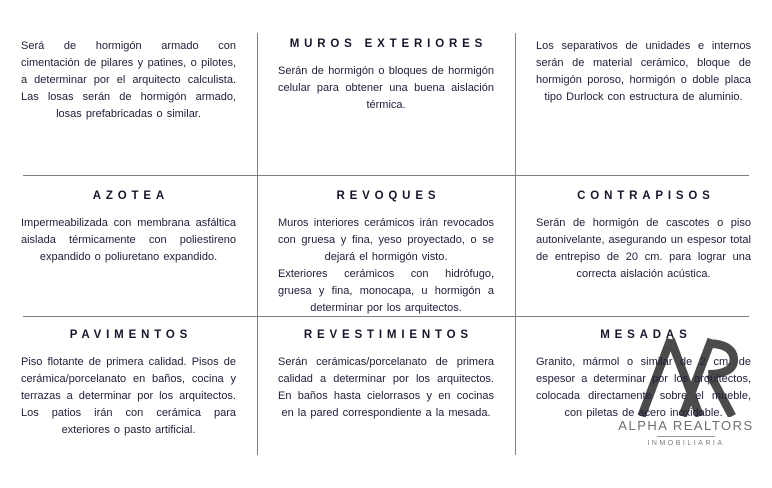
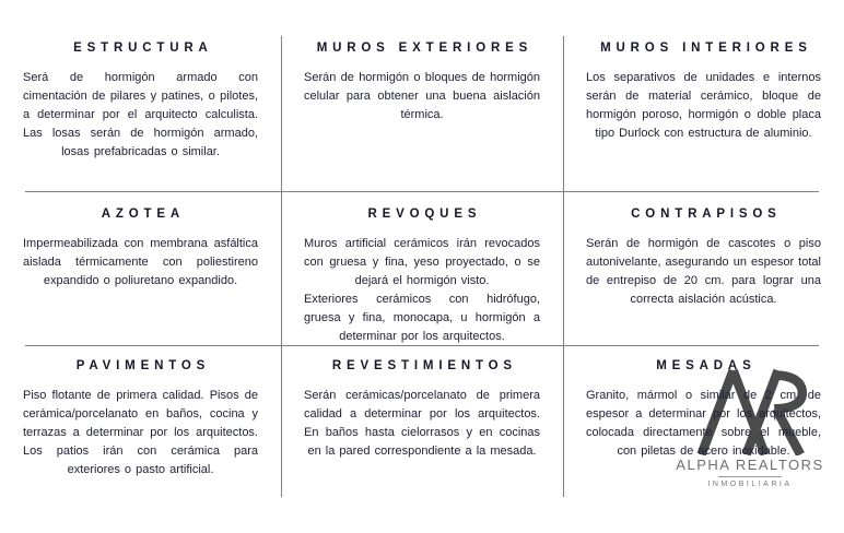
  ALPHA REALTORS
+ ESTRUCTURA
  Será de hormigón armado con cimentación de pilares y patines, o pilotes, a determinar por el arquitecto calculista. Las losas serán de hormigón armado, losas prefabricadas o similar.
  MUROS EXTERIORES
  Serán de hormigón o bloques de hormigón celular para obtener una buena aislación térmica.
+ MUROS INTERIORES
  Los separativos de unidades e internos serán de material cerámico, bloque de hormigón poroso, hormigón o doble placa tipo Durlock con estructura de aluminio.
  AZOTEA
  Impermeabilizada con membrana asfáltica aislada térmicamente con poliestireno expandido o poliuretano expandido.
  REVOQUES
- Muros interiores cerámicos irán revocados con gruesa y fina, yeso proyectado, o se dejará el hormigón visto.
+ Muros artificial cerámicos irán revocados con gruesa y fina, yeso proyectado, o se dejará el hormigón visto.
  Exteriores cerámicos con hidrófugo, gruesa y fina, monocapa, u hormigón a determinar por los arquitectos.
  CONTRAPISOS
  Serán de hormigón de cascotes o piso autonivelante, asegurando un espesor total de entrepiso de 20 cm. para lograr una correcta aislación acústica.
  PAVIMENTOS
  Piso flotante de primera calidad. Pisos de cerámica/porcelanato en baños, cocina y terrazas a determinar por los arquitectos. Los patios irán con cerámica para exteriores o pasto artificial.
  REVESTIMIENTOS
  Serán cerámicas/porcelanato de primera calidad a determinar por los arquitectos. En baños hasta cielorrasos y en cocinas en la pared correspondiente a la mesada.
  MESADAS
  Granito, mármol o similar de 2 cm. de espesor a determinar por los arquitectos, colocada directamente sobre el mueble, con piletas de acero inoxidable.
